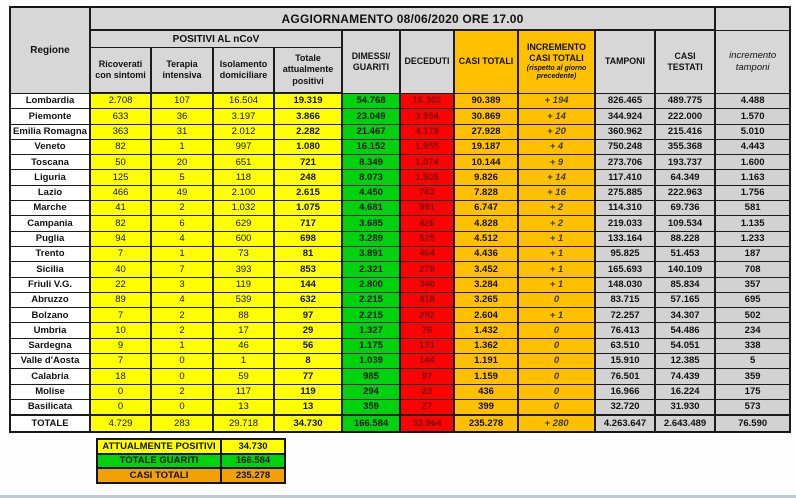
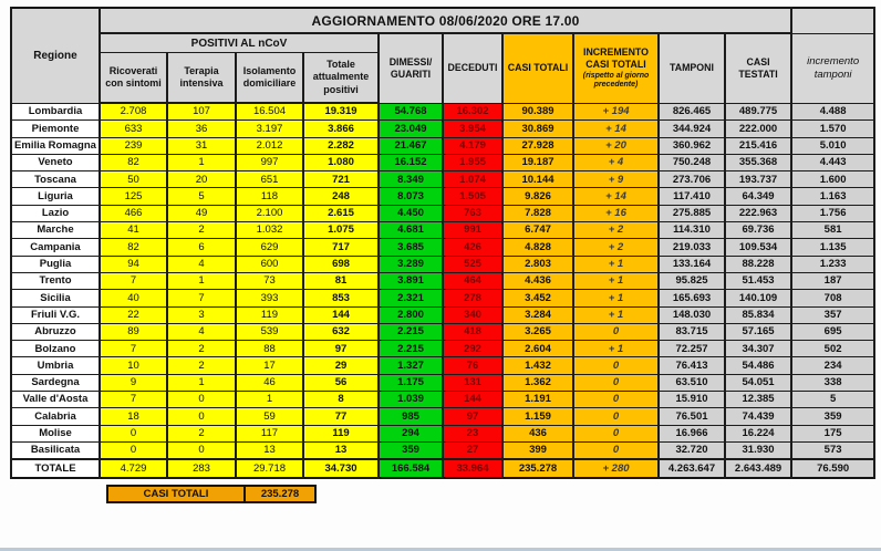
  Regione	AGGIORNAMENTO 08/06/2020 ORE 17.00
  POSITIVI AL nCoV	DIMESSI/ GUARITI	DECEDUTI	CASI TOTALI	INCREMENTO CASI TOTALI	TAMPONI	CASI TESTATI	incremento tamponi
  Ricoverati con sintomi	Terapia intensiva	Isolamento domiciliare	Totale attualmente positivi
  Lombardia	2.708	107	16.504	19.319	54.768	16.302	90.389	+ 194	826.465	489.775	4.488
  Piemonte	633	36	3.197	3.866	23.049	3.954	30.869	+ 14	344.924	222.000	1.570
- Emilia Romagna	363	31	2.012	2.282	21.467	4.179	27.928	+ 20	360.962	215.416	5.010
+ Emilia Romagna	239	31	2.012	2.282	21.467	4.179	27.928	+ 20	360.962	215.416	5.010
  Veneto	82	1	997	1.080	16.152	1.955	19.187	+ 4	750.248	355.368	4.443
  Toscana	50	20	651	721	8.349	1.074	10.144	+ 9	273.706	193.737	1.600
  Liguria	125	5	118	248	8.073	1.505	9.826	+ 14	117.410	64.349	1.163
  Lazio	466	49	2.100	2.615	4.450	763	7.828	+ 16	275.885	222.963	1.756
  Marche	41	2	1.032	1.075	4.681	991	6.747	+ 2	114.310	69.736	581
  Campania	82	6	629	717	3.685	426	4.828	+ 2	219.033	109.534	1.135
- Puglia	94	4	600	698	3.289	525	4.512	+ 1	133.164	88.228	1.233
+ Puglia	94	4	600	698	3.289	525	2.803	+ 1	133.164	88.228	1.233
  Trento	7	1	73	81	3.891	464	4.436	+ 1	95.825	51.453	187
  Sicilia	40	7	393	853	2.321	278	3.452	+ 1	165.693	140.109	708
  Friuli V.G.	22	3	119	144	2.800	340	3.284	+ 1	148.030	85.834	357
  Abruzzo	89	4	539	632	2.215	418	3.265	0	83.715	57.165	695
  Bolzano	7	2	88	97	2.215	292	2.604	+ 1	72.257	34.307	502
  Umbria	10	2	17	29	1.327	76	1.432	0	76.413	54.486	234
  Sardegna	9	1	46	56	1.175	131	1.362	0	63.510	54.051	338
  Valle d'Aosta	7	0	1	8	1.039	144	1.191	0	15.910	12.385	5
  Calabria	18	0	59	77	985	97	1.159	0	76.501	74.439	359
  Molise	0	2	117	119	294	23	436	0	16.966	16.224	175
  Basilicata	0	0	13	13	359	27	399	0	32.720	31.930	573
  TOTALE	4.729	283	29.718	34.730	166.584	33.964	235.278	+ 280	4.263.647	2.643.489	76.590
- ATTUALMENTE POSITIVI	34.730
- TOTALE GUARITI	166.584
  CASI TOTALI	235.278
